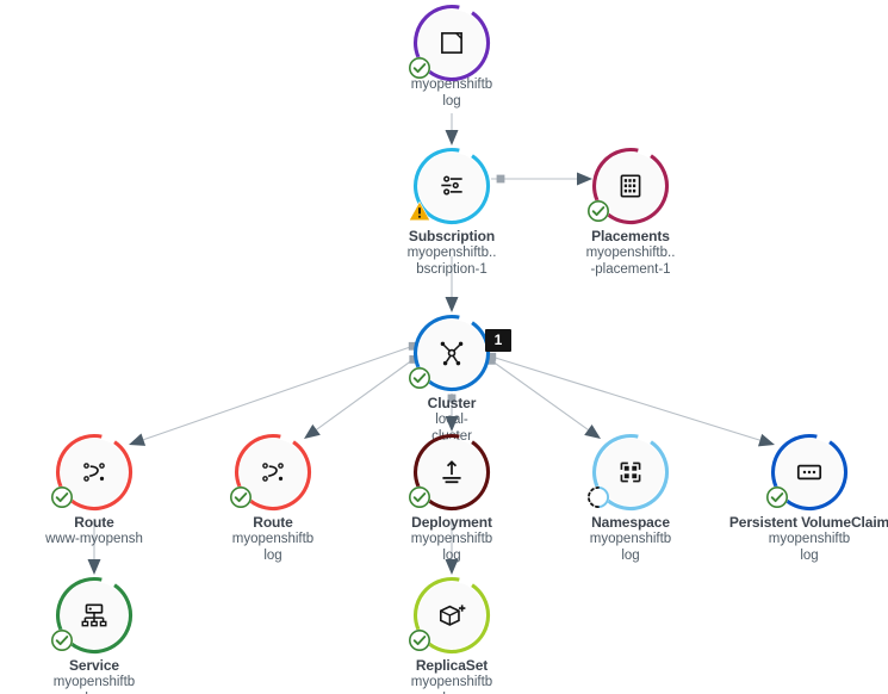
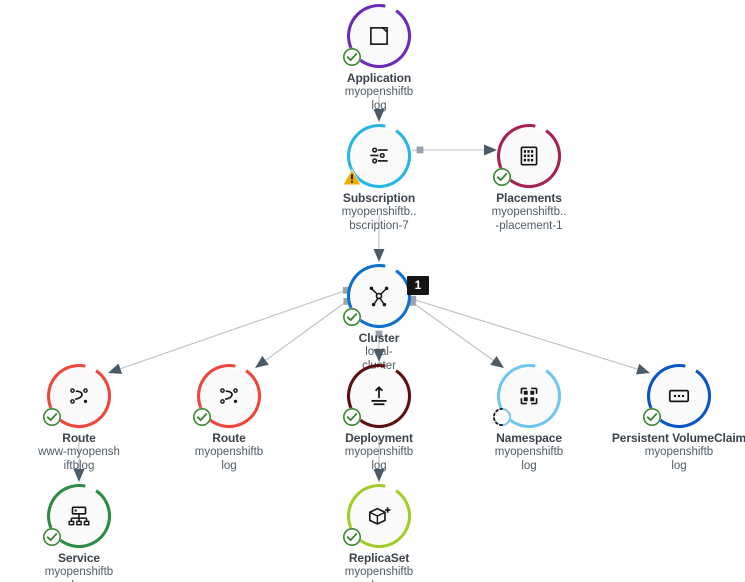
+ Application
  myopenshiftb
  log
  Subscription
  myopenshiftb..
- bscription-1
+ bscription-7
  Placements
  myopenshiftb..
  -placement-1
  1
  Cluster
  local-
  Route
  www-myopensh
+ iftblog
  Route
  myopenshiftb
  log
  Deployment
  myopenshiftb
  log
  Namespace
  myopenshiftb
  log
  Persistent VolumeClaim
  myopenshiftb
  log
  Service
  myopenshiftb
  ReplicaSet
  myopenshiftb
